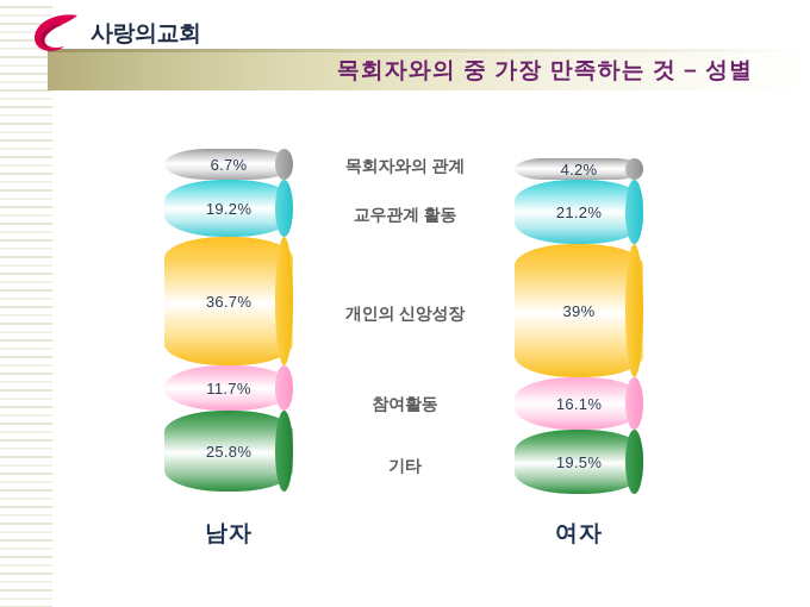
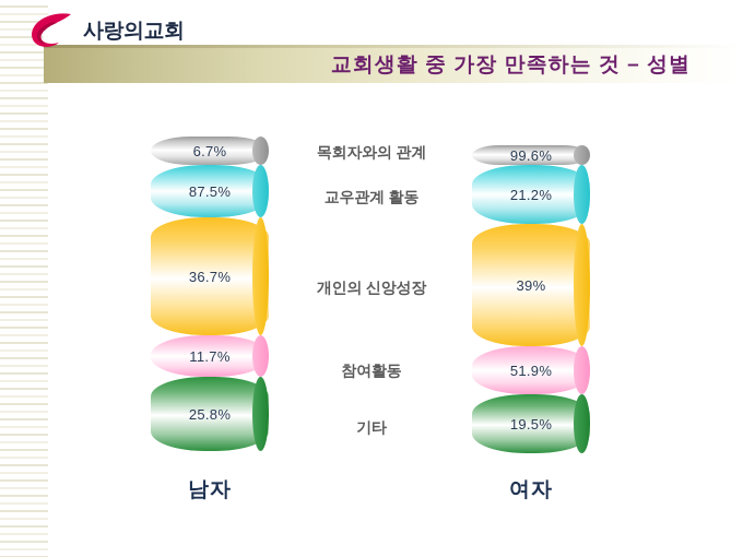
  사랑의교회
- 목회자와의 중 가장 만족하는 것 – 성별
+ 교회생활 중 가장 만족하는 것 – 성별
  6.7%
- 19.2%
+ 87.5%
  36.7%
  11.7%
  25.8%
- 4.2%
+ 99.6%
  21.2%
  39%
- 16.1%
+ 51.9%
  19.5%
  목회자와의 관계
  교우관계 활동
  개인의 신앙성장
  참여활동
  기타
  남자
  여자
